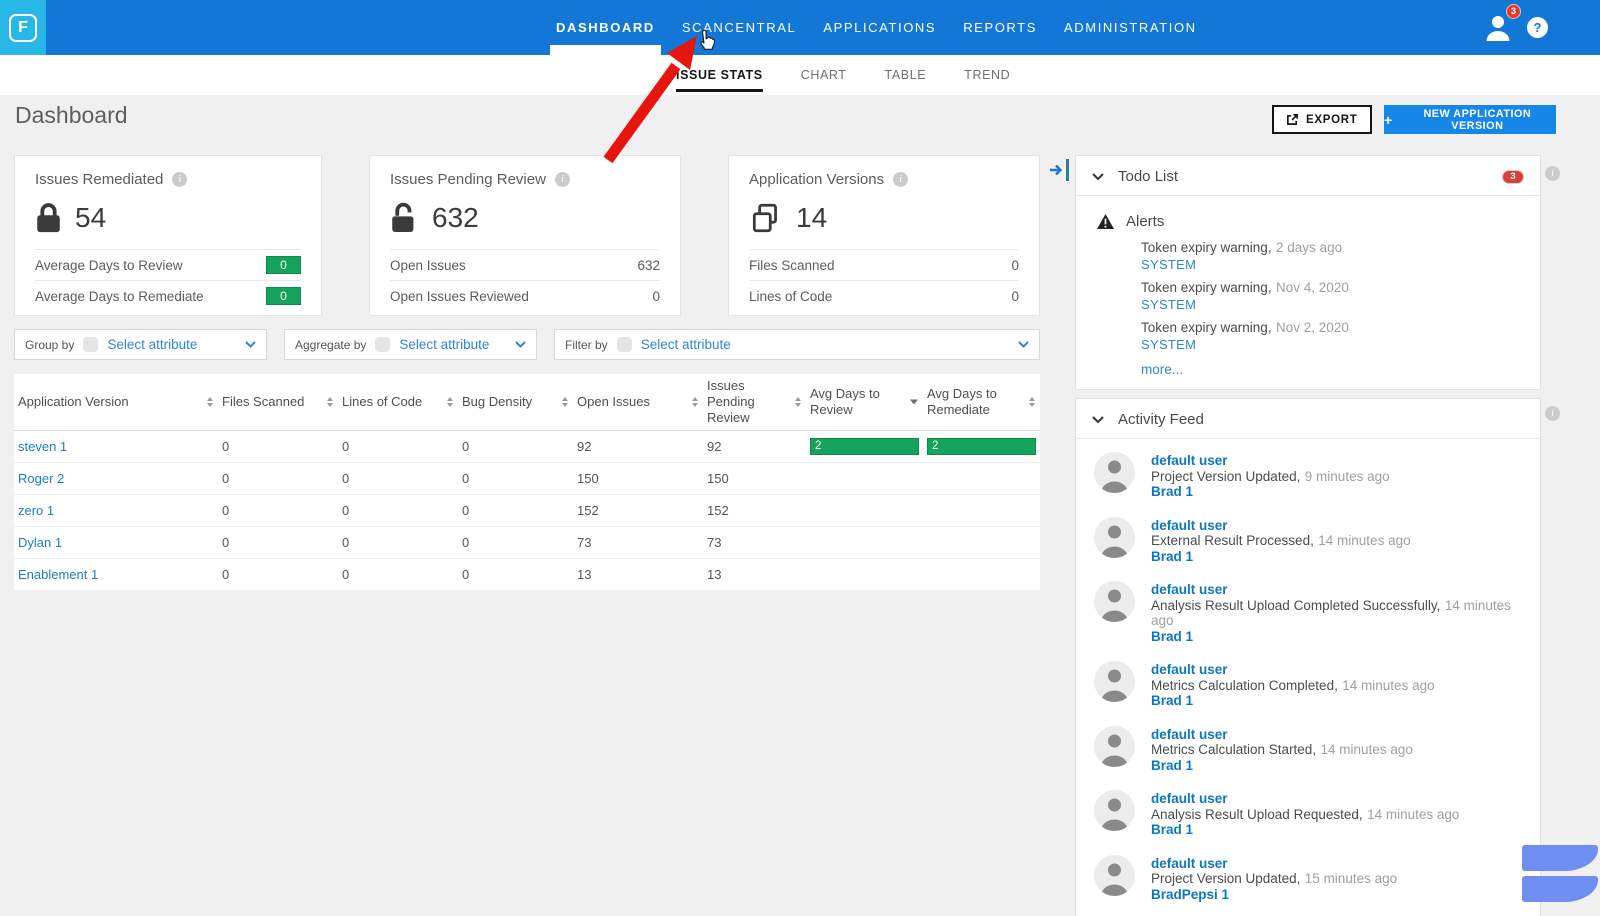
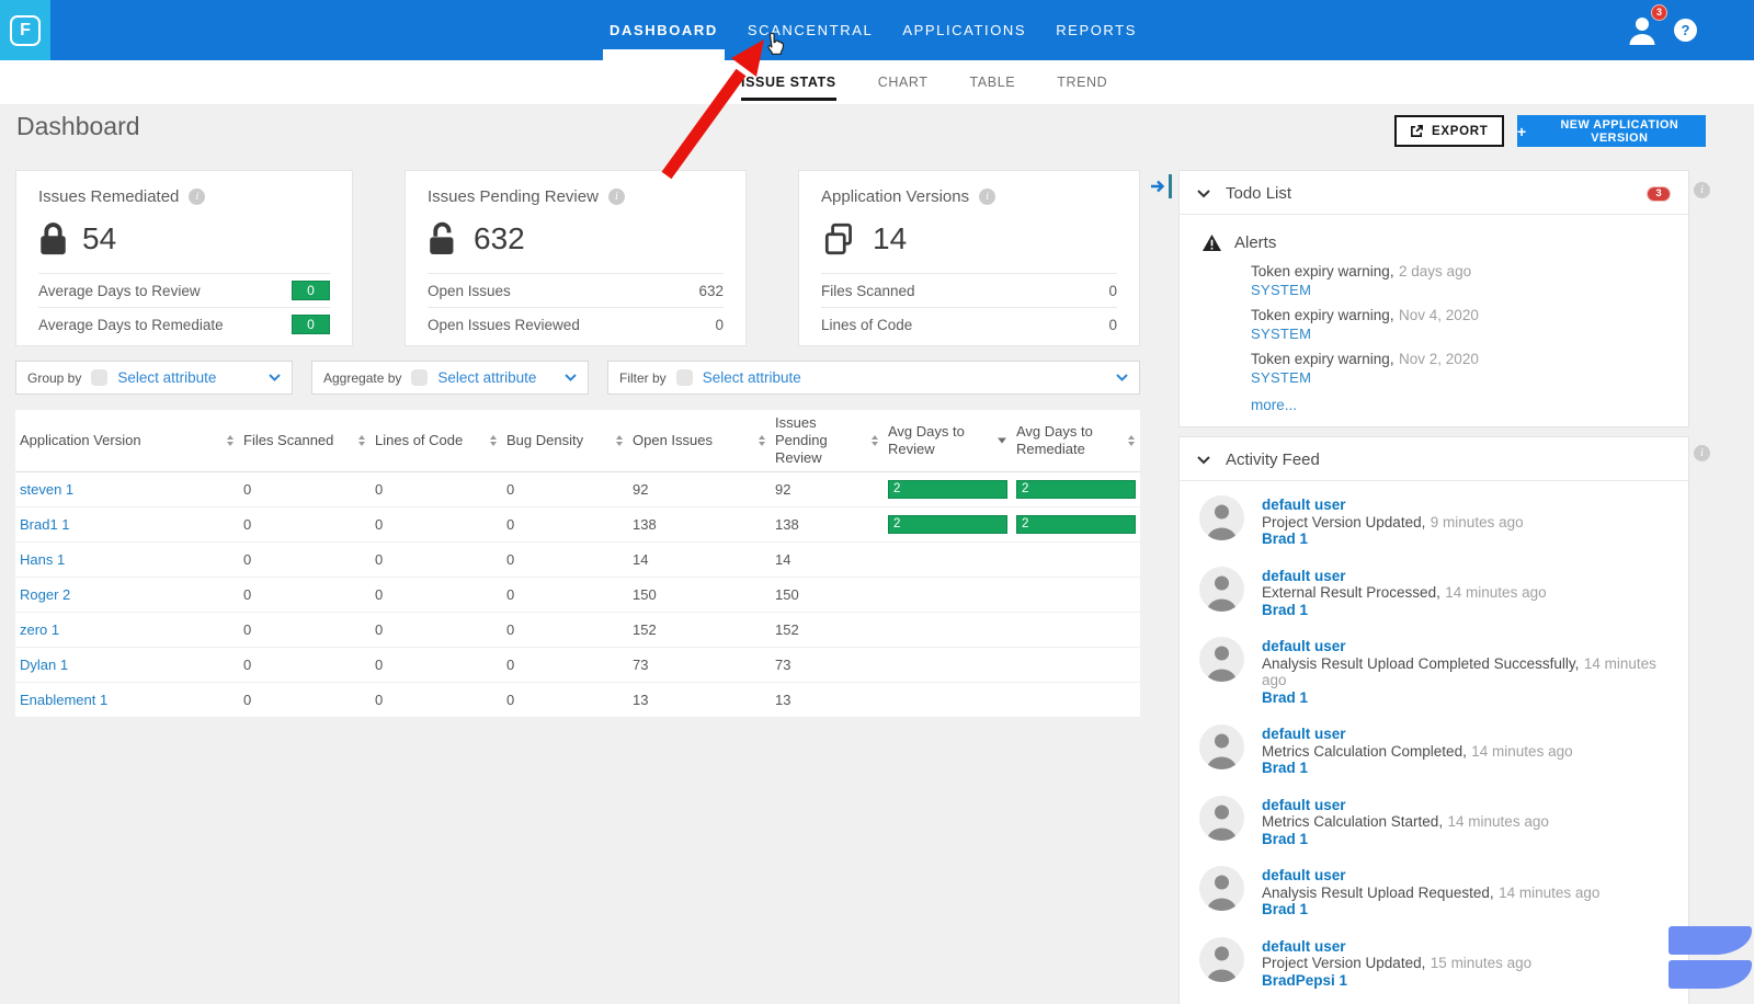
  F
  DASHBOARD
  SCANCENTRAL
  APPLICATIONS
  REPORTS
- ADMINISTRATION
  3
  ?
  ISSUE STATS
  CHART
  TABLE
  TREND
  Dashboard
  EXPORT
  +
  NEW APPLICATION VERSION
  Issues Remediated
  i
  54
  Average Days to Review
  0
  Average Days to Remediate
  0
  Issues Pending Review
  i
  632
  Open Issues
  632
  Open Issues Reviewed
  0
  Application Versions
  i
  14
  Files Scanned
  0
  Lines of Code
  0
  Group by
  Select attribute
  Aggregate by
  Select attribute
  Filter by
  Select attribute
  Application Version	Files Scanned	Lines of Code	Bug Density	Open Issues	Issues Pending Review	Avg Days to Review	Avg Days to Remediate
  steven 1	0	0	0	92	92	2	2
+ Brad1 1	0	0	0	138	138	2	2
+ Hans 1	0	0	0	14	14
  Roger 2	0	0	0	150	150
  zero 1	0	0	0	152	152
  Dylan 1	0	0	0	73	73
  Enablement 1	0	0	0	13	13
  Todo List
  3
  Alerts
  Token expiry warning, 2 days ago
  SYSTEM
  Token expiry warning, Nov 4, 2020
  SYSTEM
  Token expiry warning, Nov 2, 2020
  SYSTEM
  more...
  i
  Activity Feed
  default user
  Project Version Updated, 9 minutes ago
  Brad 1
  default user
  External Result Processed, 14 minutes ago
  Brad 1
  default user
  Analysis Result Upload Completed Successfully, 14 minutes ago
  Brad 1
  default user
  Metrics Calculation Completed, 14 minutes ago
  Brad 1
  default user
  Metrics Calculation Started, 14 minutes ago
  Brad 1
  default user
  Analysis Result Upload Requested, 14 minutes ago
  Brad 1
  default user
  Project Version Updated, 15 minutes ago
  BradPepsi 1
  i
